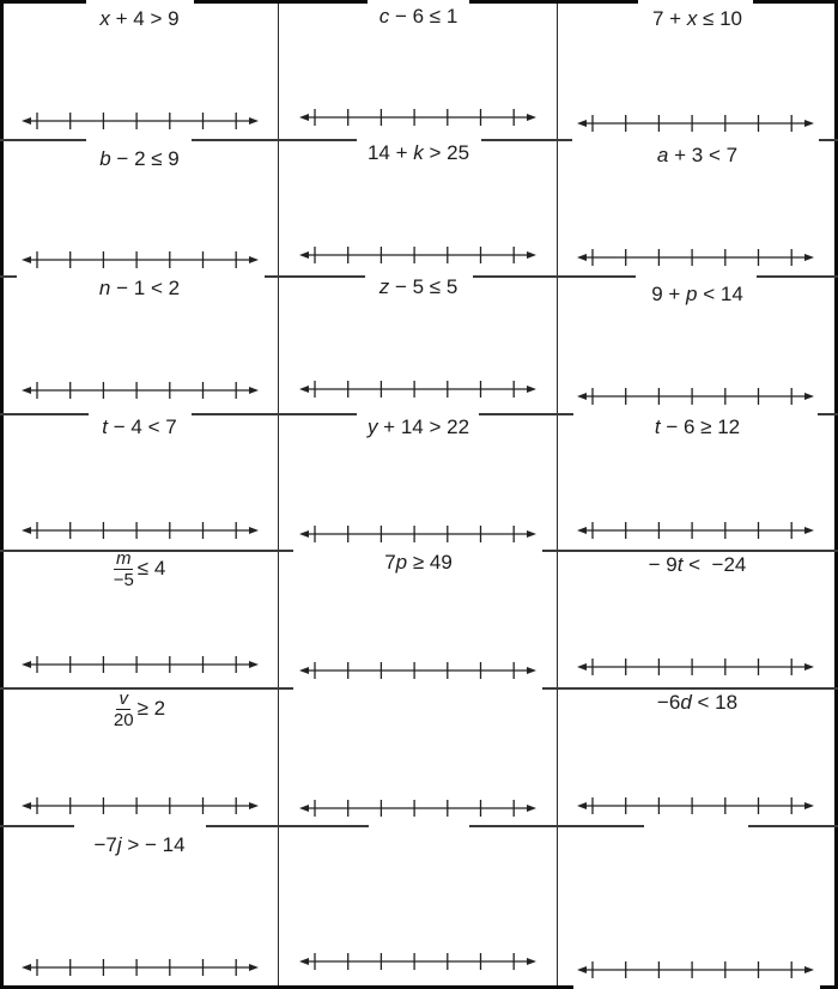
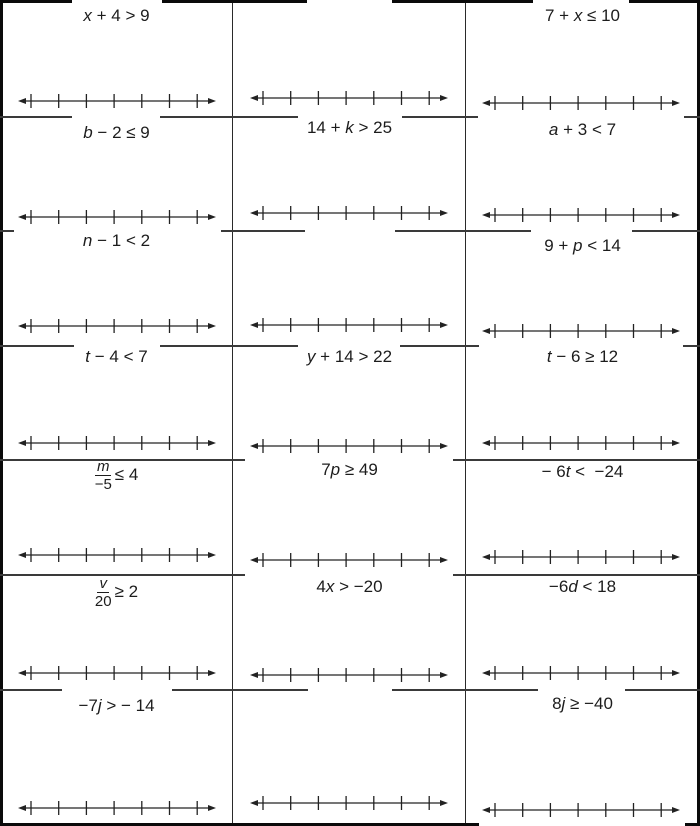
  x + 4 > 9
- c − 6 ≤ 1
  7 + x ≤ 10
  b − 2 ≤ 9
  14 + k > 25
  a + 3 < 7
  n − 1 < 2
- z − 5 ≤ 5
  9 + p < 14
  t − 4 < 7
  y + 14 > 22
  t − 6 ≥ 12
  m
  −5
  ≤ 4
  7p ≥ 49
- − 9t < −24
+ − 6t < −24
  v
  20
  ≥ 2
+ 4x > −20
  −6d < 18
  −7j > − 14
+ 8j ≥ −40
